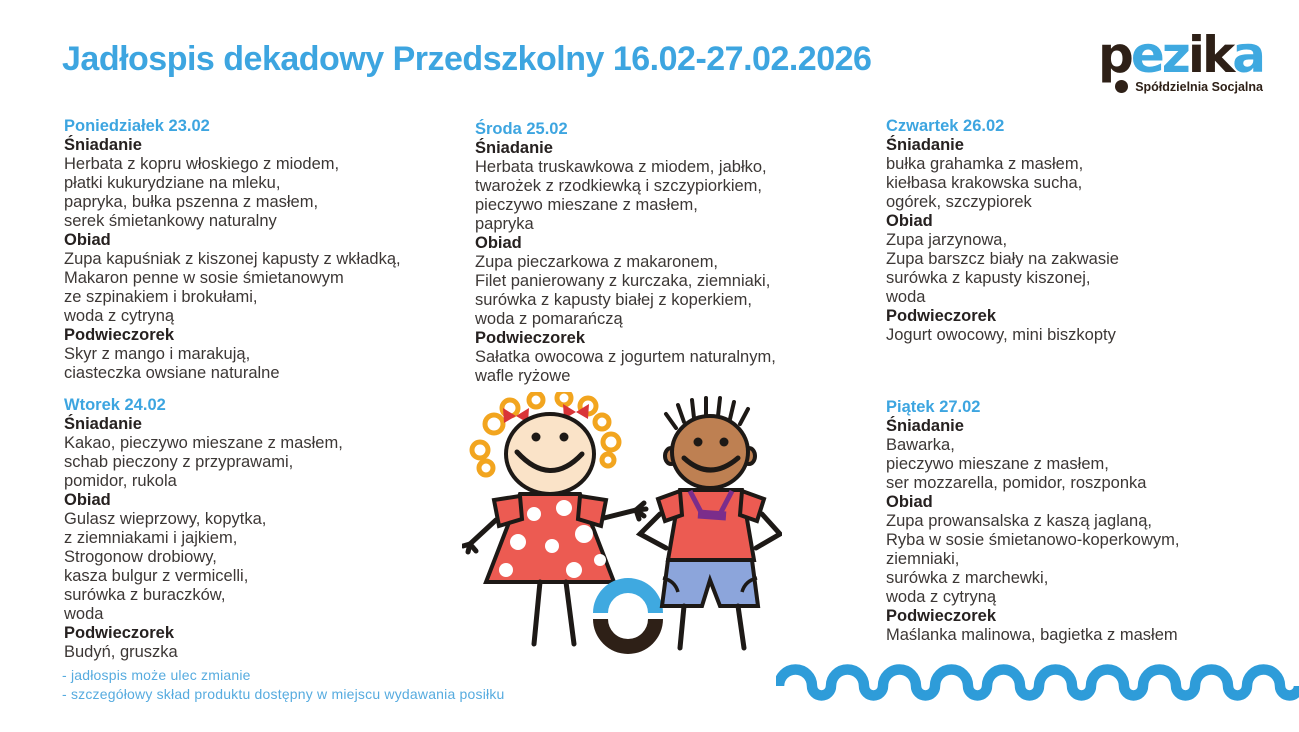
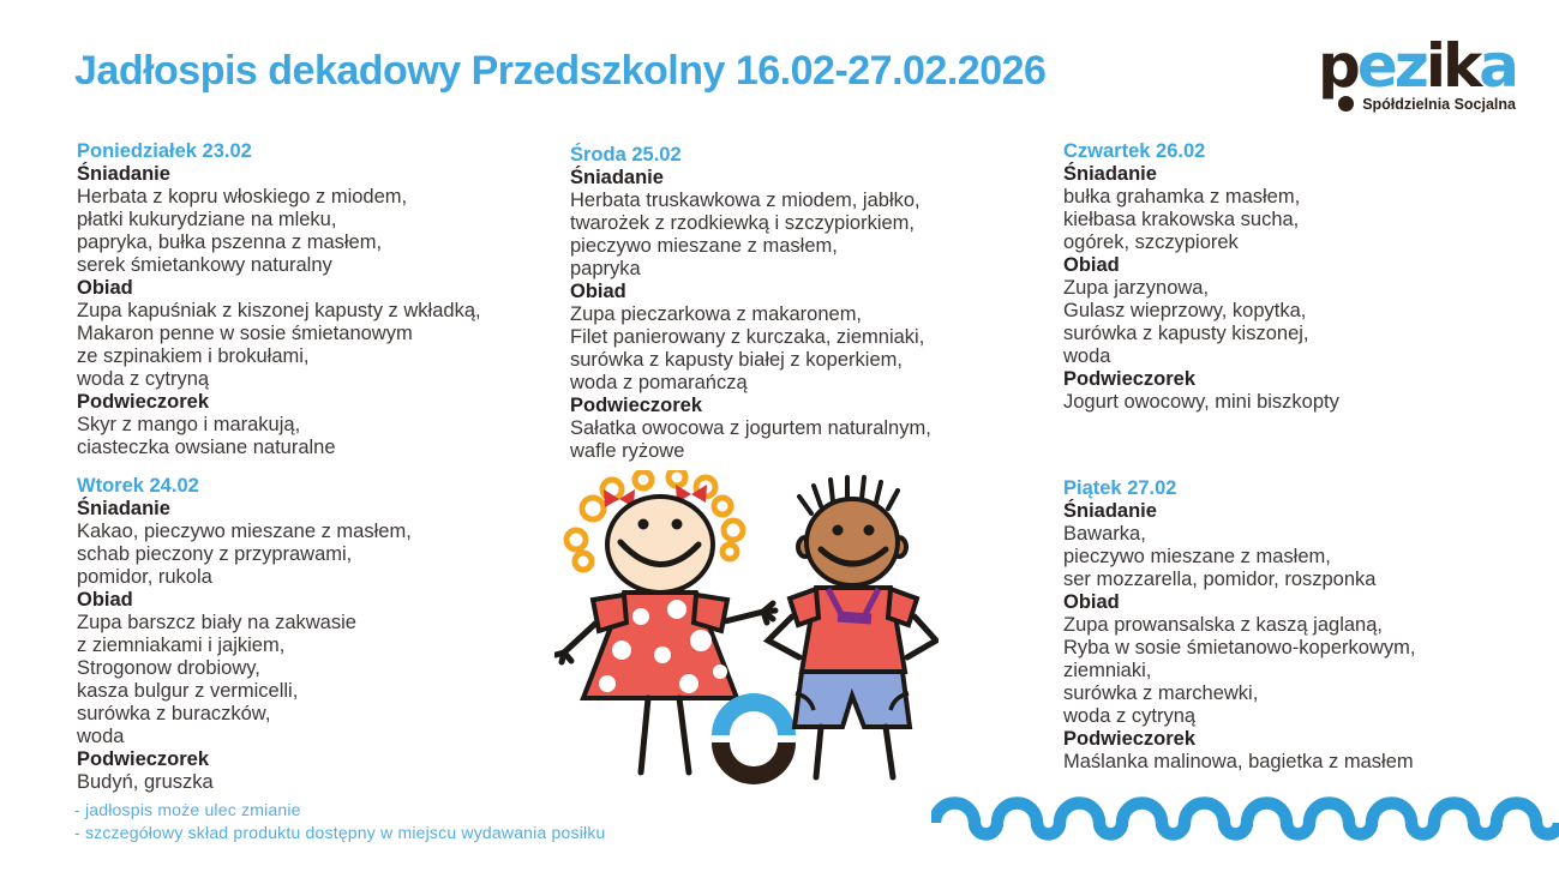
  Jadłospis dekadowy Przedszkolny 16.02-27.02.2026
  pezika
  Spółdzielnia Socjalna
  Poniedziałek 23.02
  Śniadanie
  Herbata z kopru włoskiego z miodem,
  płatki kukurydziane na mleku,
  papryka, bułka pszenna z masłem,
  serek śmietankowy naturalny
  Obiad
  Zupa kapuśniak z kiszonej kapusty z wkładką,
  Makaron penne w sosie śmietanowym
  ze szpinakiem i brokułami,
  woda z cytryną
  Podwieczorek
  Skyr z mango i marakują,
  ciasteczka owsiane naturalne
  Wtorek 24.02
  Śniadanie
  Kakao, pieczywo mieszane z masłem,
  schab pieczony z przyprawami,
  pomidor, rukola
  Obiad
- Gulasz wieprzowy, kopytka,
+ Zupa barszcz biały na zakwasie
  z ziemniakami i jajkiem,
  Strogonow drobiowy,
  kasza bulgur z vermicelli,
  surówka z buraczków,
  woda
  Podwieczorek
  Budyń, gruszka
  Środa 25.02
  Śniadanie
  Herbata truskawkowa z miodem, jabłko,
  twarożek z rzodkiewką i szczypiorkiem,
  pieczywo mieszane z masłem,
  papryka
  Obiad
  Zupa pieczarkowa z makaronem,
  Filet panierowany z kurczaka, ziemniaki,
  surówka z kapusty białej z koperkiem,
  woda z pomarańczą
  Podwieczorek
  Sałatka owocowa z jogurtem naturalnym,
  wafle ryżowe
  Czwartek 26.02
  Śniadanie
  bułka grahamka z masłem,
  kiełbasa krakowska sucha,
  ogórek, szczypiorek
  Obiad
  Zupa jarzynowa,
- Zupa barszcz biały na zakwasie
+ Gulasz wieprzowy, kopytka,
  surówka z kapusty kiszonej,
  woda
  Podwieczorek
  Jogurt owocowy, mini biszkopty
  Piątek 27.02
  Śniadanie
  Bawarka,
  pieczywo mieszane z masłem,
  ser mozzarella, pomidor, roszponka
  Obiad
  Zupa prowansalska z kaszą jaglaną,
  Ryba w sosie śmietanowo-koperkowym,
  ziemniaki,
  surówka z marchewki,
  woda z cytryną
  Podwieczorek
  Maślanka malinowa, bagietka z masłem
  - jadłospis może ulec zmianie
  - szczegółowy skład produktu dostępny w miejscu wydawania posiłku
